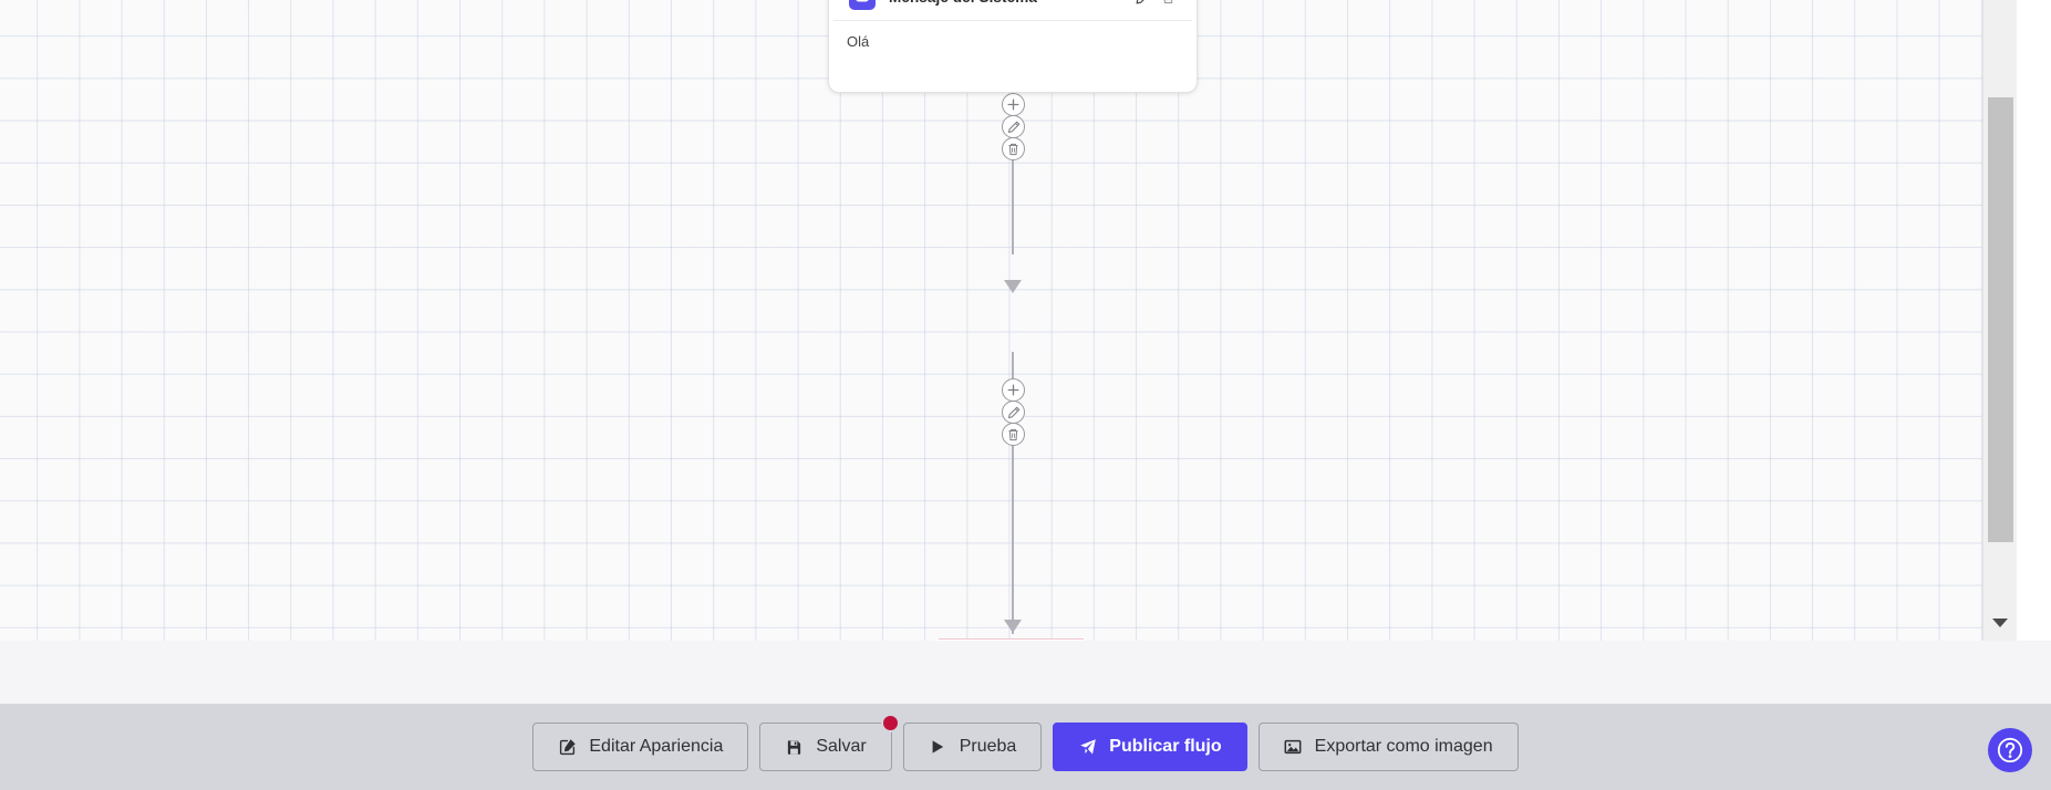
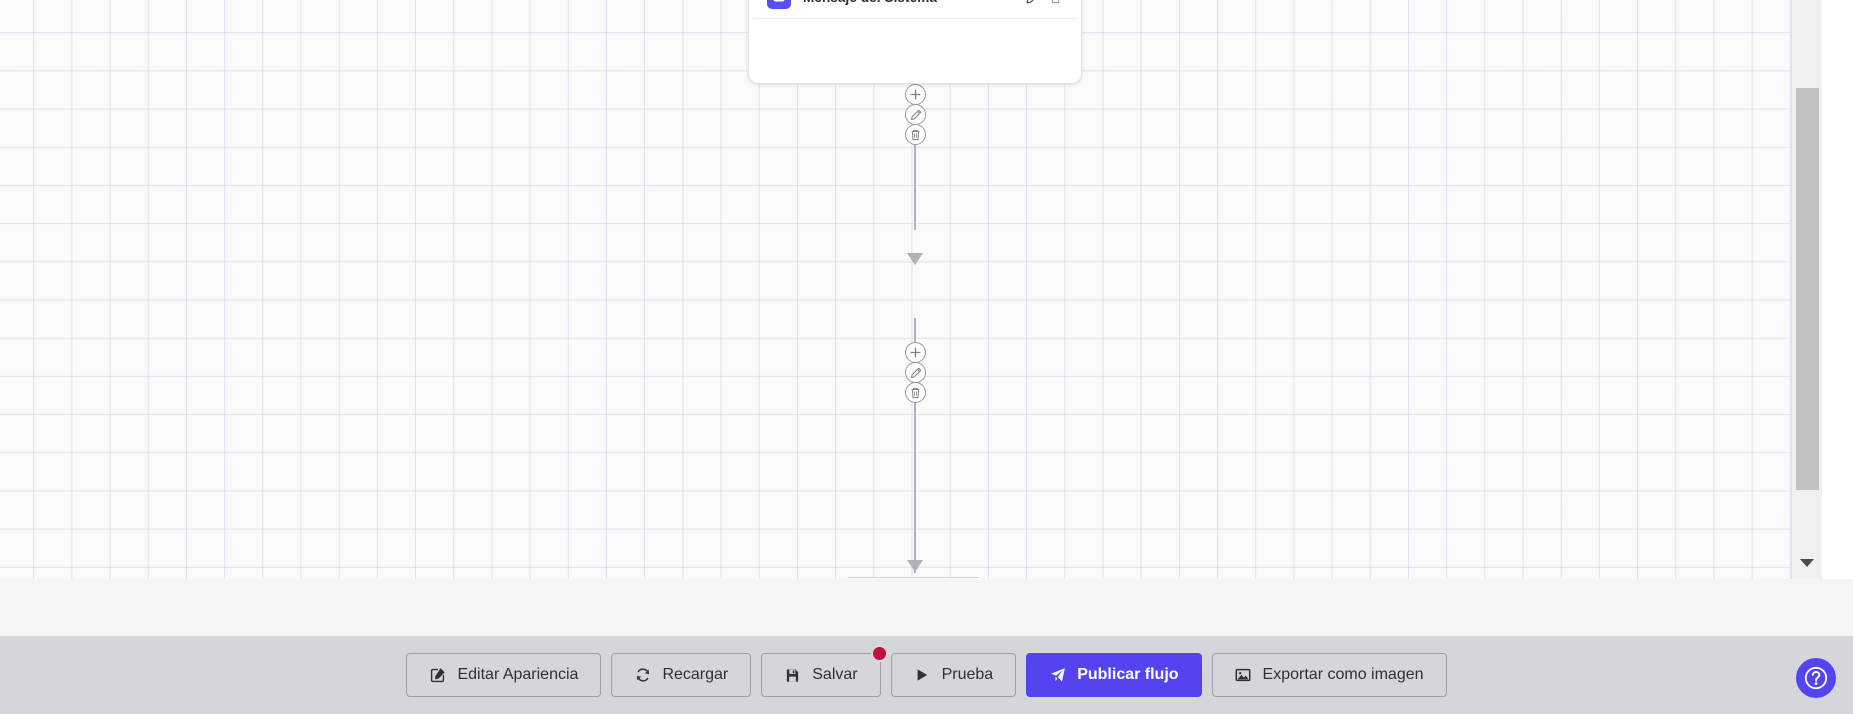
- Olá
  Editar Apariencia
+ Recargar
  Salvar
  Prueba
  Publicar flujo
  Exportar como imagen
